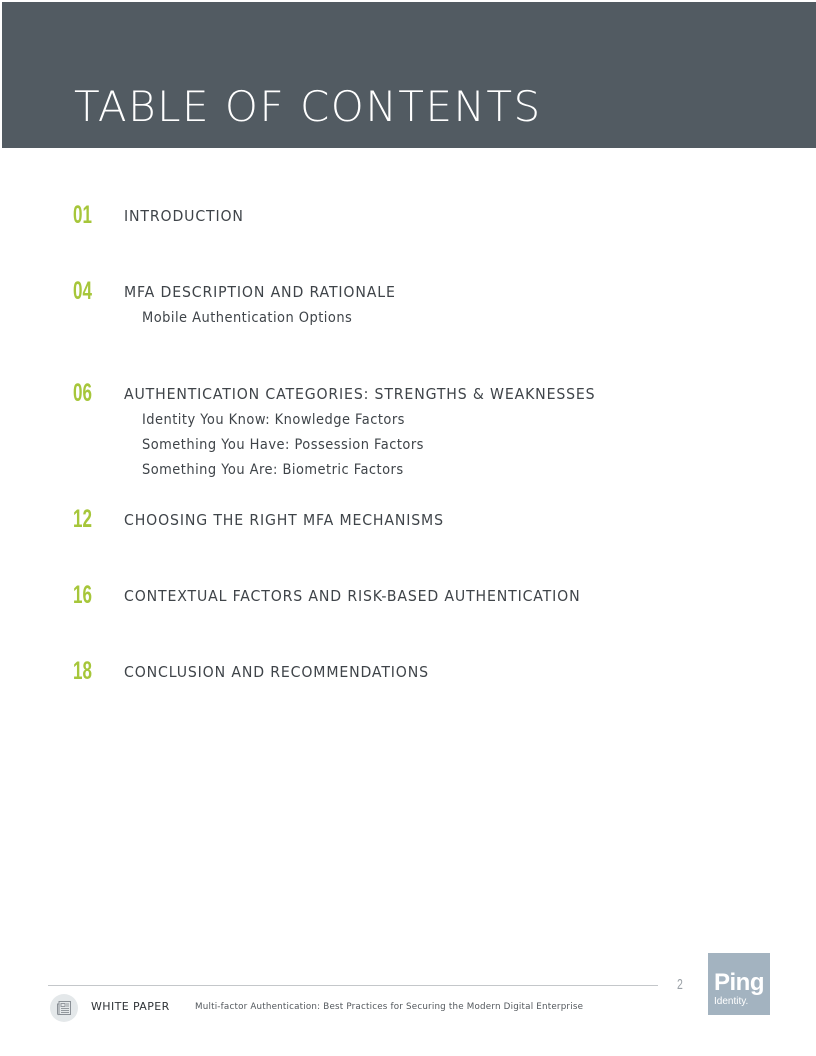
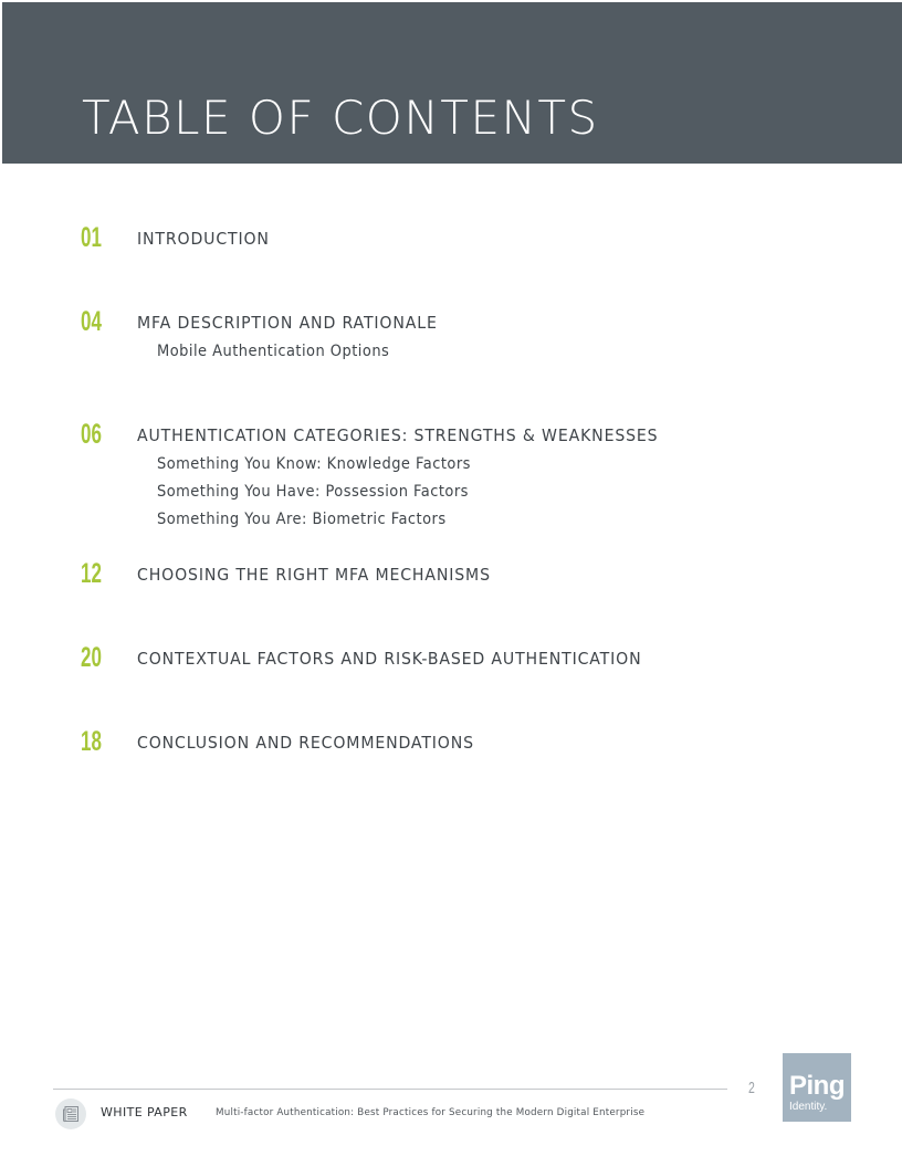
  TABLE OF CONTENTS
  01
  INTRODUCTION
  04
  MFA DESCRIPTION AND RATIONALE
  Mobile Authentication Options
  06
  AUTHENTICATION CATEGORIES: STRENGTHS & WEAKNESSES
- Identity You Know: Knowledge Factors
+ Something You Know: Knowledge Factors
  Something You Have: Possession Factors
  Something You Are: Biometric Factors
  12
  CHOOSING THE RIGHT MFA MECHANISMS
- 16
+ 20
  CONTEXTUAL FACTORS AND RISK-BASED AUTHENTICATION
  18
  CONCLUSION AND RECOMMENDATIONS
  2
  Ping
  Identity.
  WHITE PAPER
  Multi-factor Authentication: Best Practices for Securing the Modern Digital Enterprise
